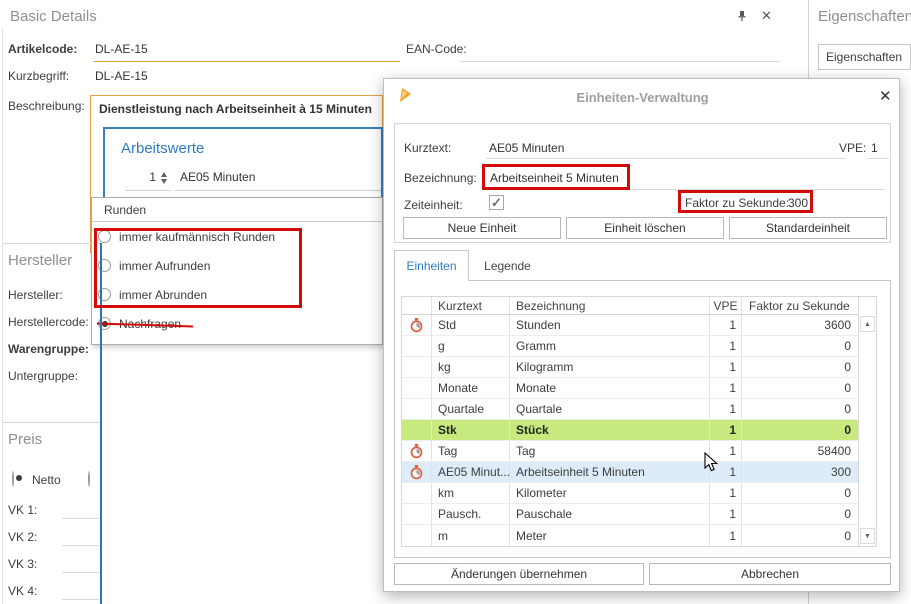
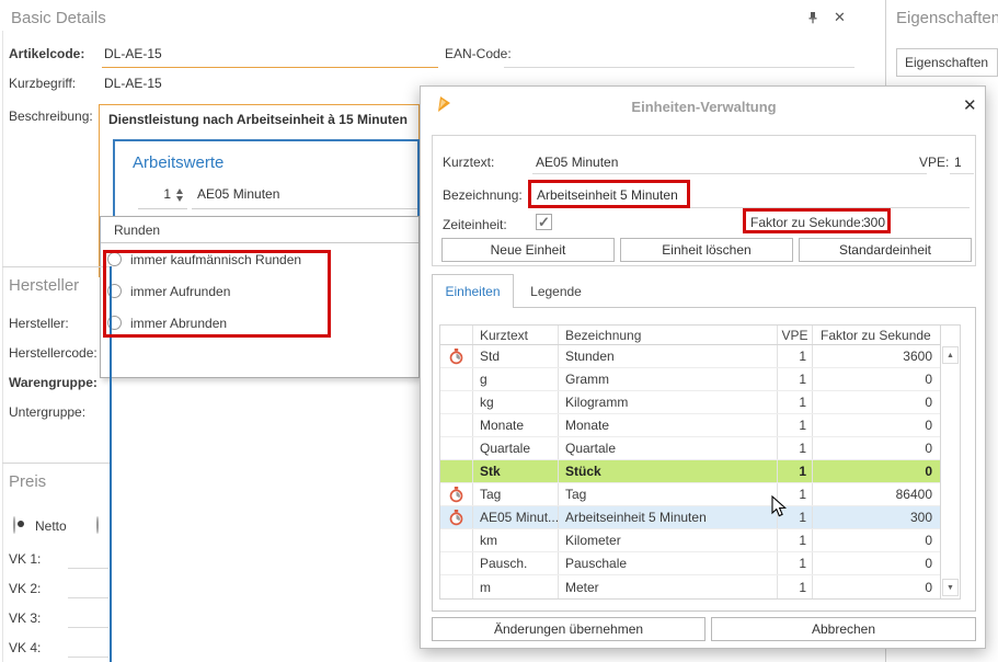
  Basic Details
  ✕
  Artikelcode:
  DL-AE-15
  EAN-Code:
  Kurzbegriff:
  DL-AE-15
  Beschreibung:
  Dienstleistung nach Arbeitseinheit à 15 Minuten
  Arbeitswerte
  1
  AE05 Minuten
  Runden
  immer kaufmännisch Runden
  immer Aufrunden
  immer Abrunden
- Nachfragen
  Hersteller
  Hersteller:
  Herstellercode:
  Warengruppe:
  Untergruppe:
  Preis
  Netto
  VK 1:
  VK 2:
  VK 3:
  VK 4:
  Eigenschaften
  Eigenschaften
  Einheiten-Verwaltung
  ✕
  Kurztext:
  AE05 Minuten
  VPE:
  1
  Bezeichnung:
  Arbeitseinheit 5 Minuten
  Zeiteinheit:
  ✓
  Faktor zu Sekunde:
  300
  Neue Einheit
  Einheit löschen
  Standardeinheit
  Einheiten
  Legende
  Kurztext
  Bezeichnung
  VPE
  Faktor zu Sekunde
  Std
  Stunden
  1
  3600
  g
  Gramm
  1
  0
  kg
  Kilogramm
  1
  0
  Monate
  Monate
  1
  0
  Quartale
  Quartale
  1
  0
  Stk
  Stück
  1
  0
  Tag
  Tag
  1
- 58400
+ 86400
  AE05 Minut...
  Arbeitseinheit 5 Minuten
  1
  300
  km
  Kilometer
  1
  0
  Pausch.
  Pauschale
  1
  0
  m
  Meter
  1
  0
  Änderungen übernehmen
  Abbrechen
